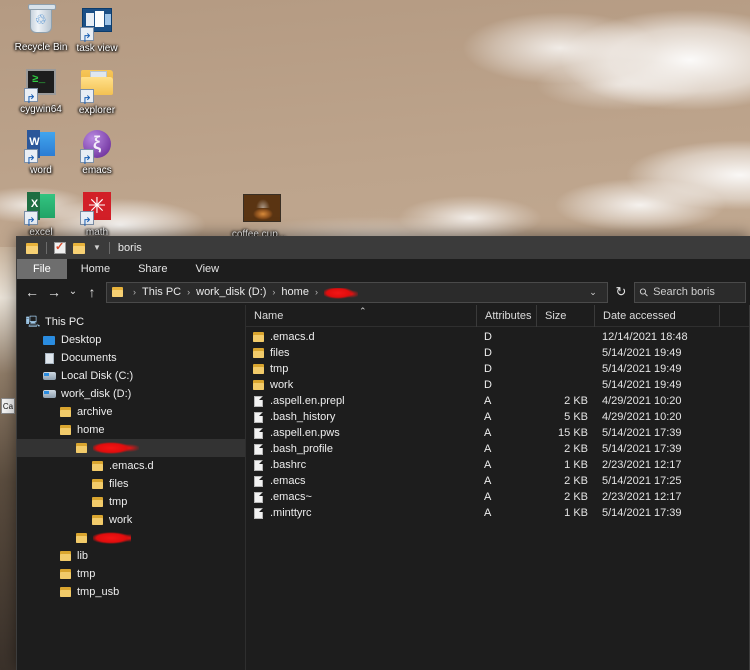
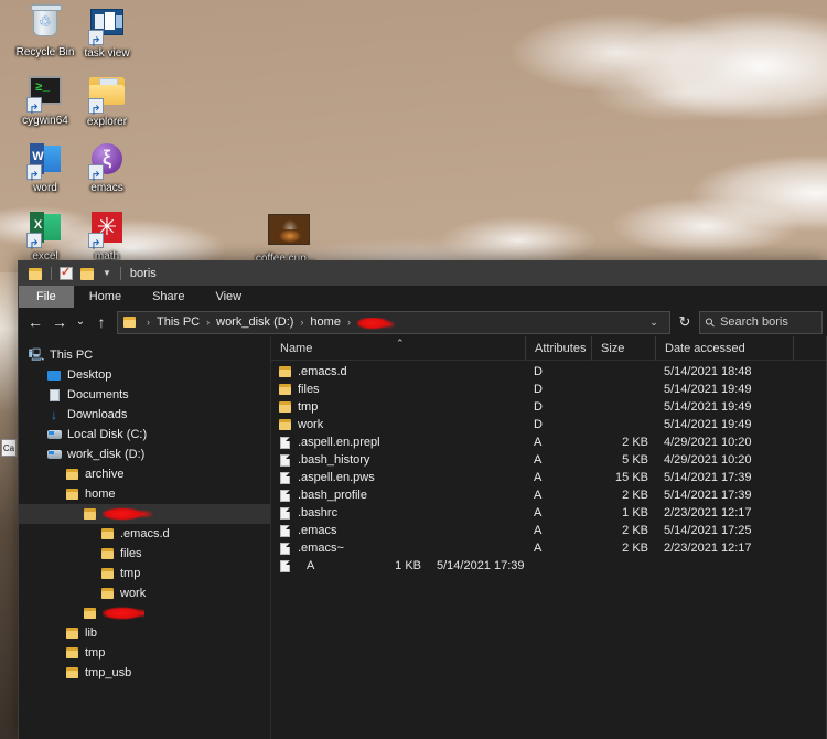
  Recycle Bin
  task view
  cygwin64
  explorer
  W
  word
  emacs
  X
  excel
  math
  coffee cup...
  Ca
  ▼
  boris
  File
  Home
  Share
  View
  ←
  →
  ⌄
  ↑
  ›
  This PC
  ›
  work_disk (D:)
  ›
  home
  ›
  ⌄
  ↻
  Search boris
  🖳
  This PC
  Desktop
  Documents
+ ↓
+ Downloads
  Local Disk (C:)
  work_disk (D:)
  archive
  home
  .emacs.d
  files
  tmp
  work
  lib
  tmp
  tmp_usb
  Name
  Attributes
  Size
  Date accessed
  ⌃
  .emacs.d
  D
- 12/14/2021 18:48
+ 5/14/2021 18:48
  files
  D
  5/14/2021 19:49
  tmp
  D
  5/14/2021 19:49
  work
  D
  5/14/2021 19:49
  .aspell.en.prepl
  A
  2 KB
  4/29/2021 10:20
  .bash_history
  A
  5 KB
  4/29/2021 10:20
  .aspell.en.pws
  A
  15 KB
  5/14/2021 17:39
  .bash_profile
  A
  2 KB
  5/14/2021 17:39
  .bashrc
  A
  1 KB
  2/23/2021 12:17
  .emacs
  A
  2 KB
  5/14/2021 17:25
  .emacs~
  A
  2 KB
  2/23/2021 12:17
- .minttyrc
  A
  1 KB
  5/14/2021 17:39
